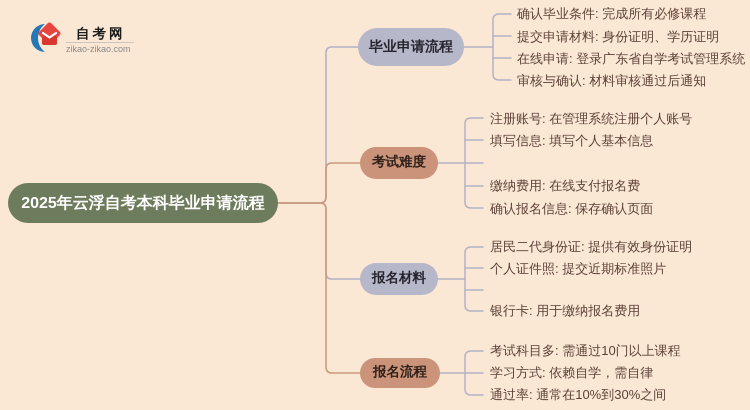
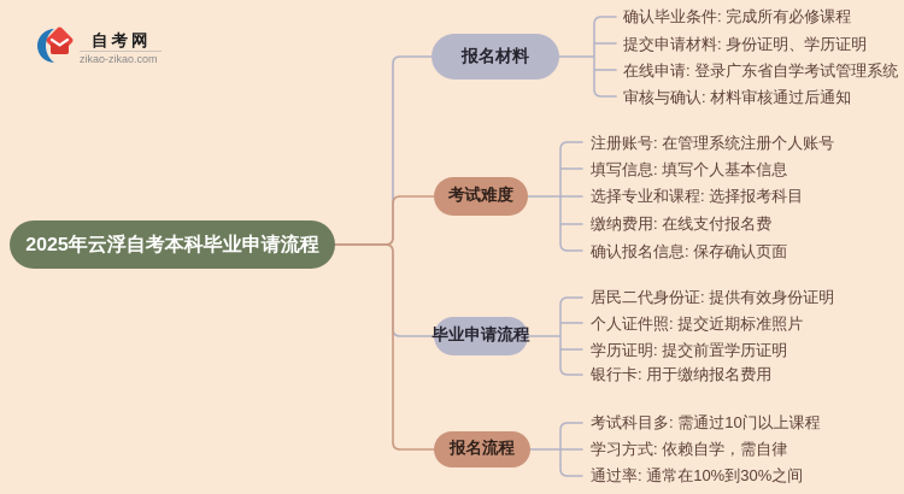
  自考网
  zikao-zikao.com
  2025年云浮自考本科毕业申请流程
- 毕业申请流程
+ 报名材料
  考试难度
- 报名材料
+ 毕业申请流程
  报名流程
  确认毕业条件: 完成所有必修课程
  提交申请材料: 身份证明、学历证明
  在线申请: 登录广东省自学考试管理系统
  审核与确认: 材料审核通过后通知
  注册账号: 在管理系统注册个人账号
  填写信息: 填写个人基本信息
+ 选择专业和课程: 选择报考科目
  缴纳费用: 在线支付报名费
  确认报名信息: 保存确认页面
  居民二代身份证: 提供有效身份证明
  个人证件照: 提交近期标准照片
+ 学历证明: 提交前置学历证明
  银行卡: 用于缴纳报名费用
  考试科目多: 需通过10门以上课程
  学习方式: 依赖自学，需自律
  通过率: 通常在10%到30%之间
